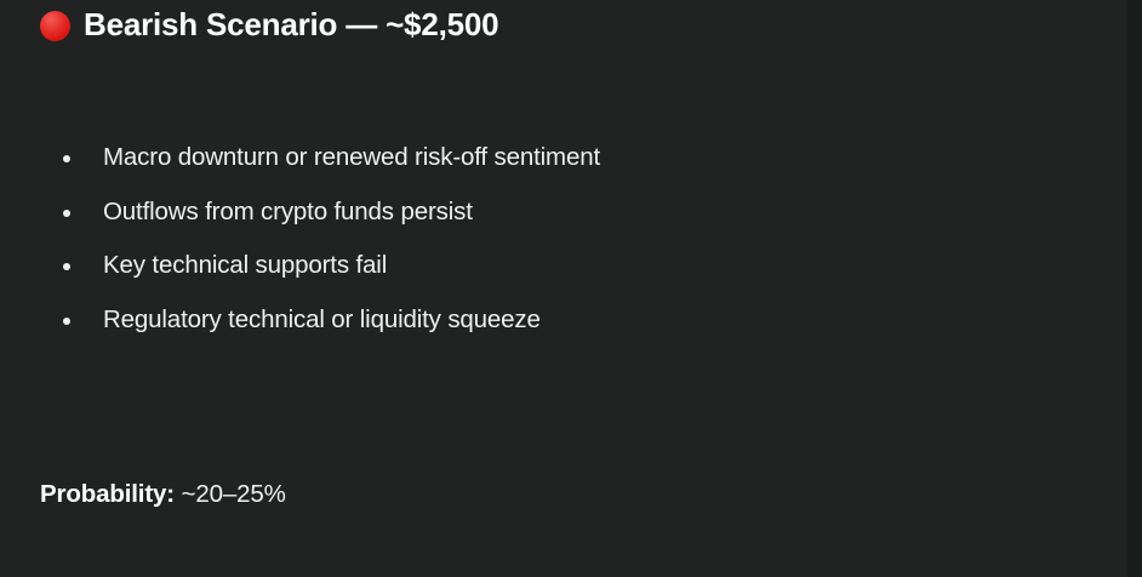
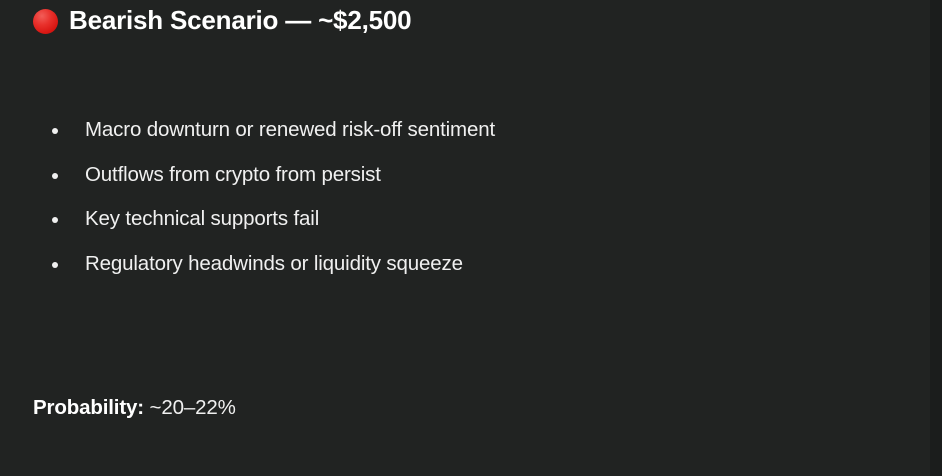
  Bearish Scenario — ~$2,500
  Macro downturn or renewed risk-off sentiment
- Outflows from crypto funds persist
+ Outflows from crypto from persist
  Key technical supports fail
- Regulatory technical or liquidity squeeze
+ Regulatory headwinds or liquidity squeeze
- Probability: ~20–25%
+ Probability: ~20–22%
